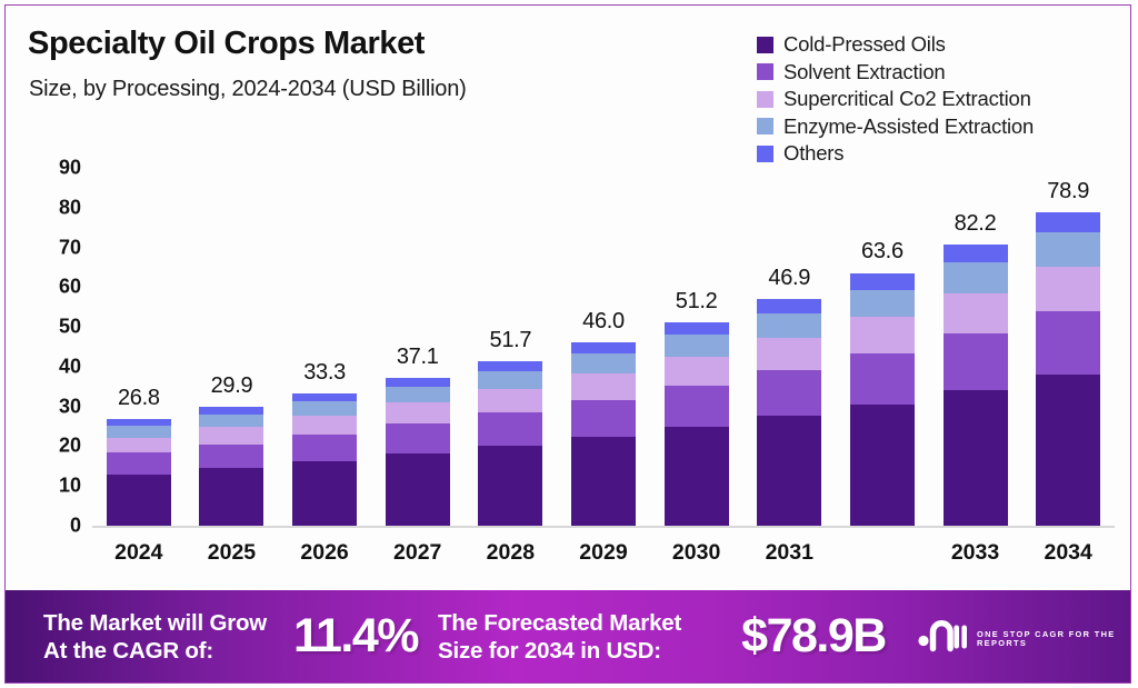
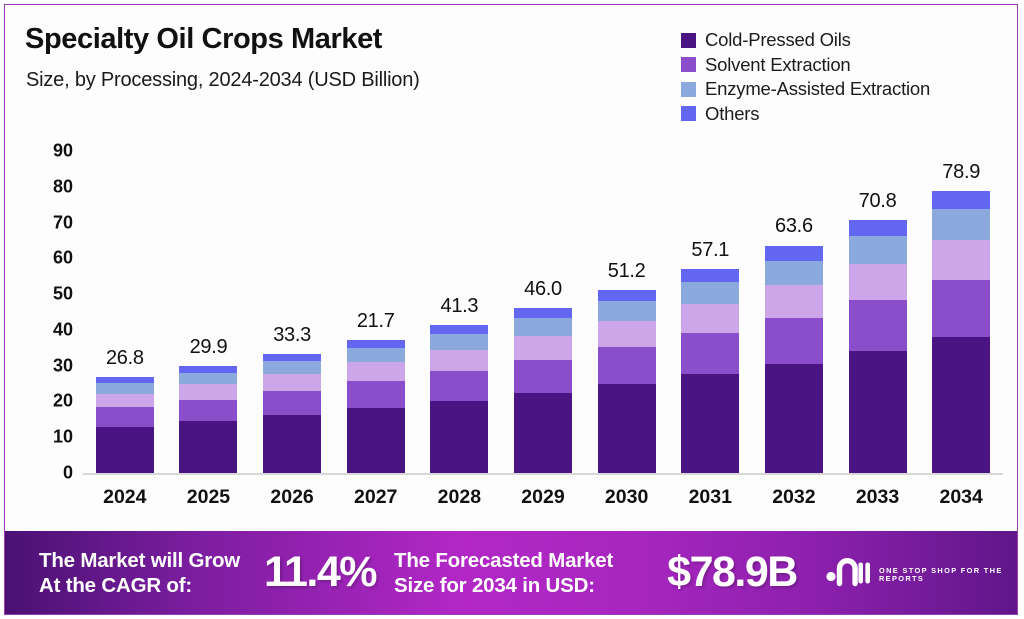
  Specialty Oil Crops Market
  Size, by Processing, 2024-2034 (USD Billion)
  Cold-Pressed Oils
  Solvent Extraction
- Supercritical Co2 Extraction
  Enzyme-Assisted Extraction
  Others
  90
  80
  70
  60
  50
  40
  30
  20
  10
  0
  26.8
  2024
  29.9
  2025
  33.3
  2026
- 37.1
+ 21.7
  2027
- 51.7
+ 41.3
  2028
  46.0
  2029
  51.2
  2030
- 46.9
+ 57.1
  2031
  63.6
+ 2032
- 82.2
+ 70.8
  2033
  78.9
  2034
  The Market will Grow
  At the CAGR of:
  11.4%
  The Forecasted Market
  Size for 2034 in USD:
  $78.9B
- ONE STOP CAGR FOR THE REPORTS
+ ONE STOP SHOP FOR THE REPORTS
